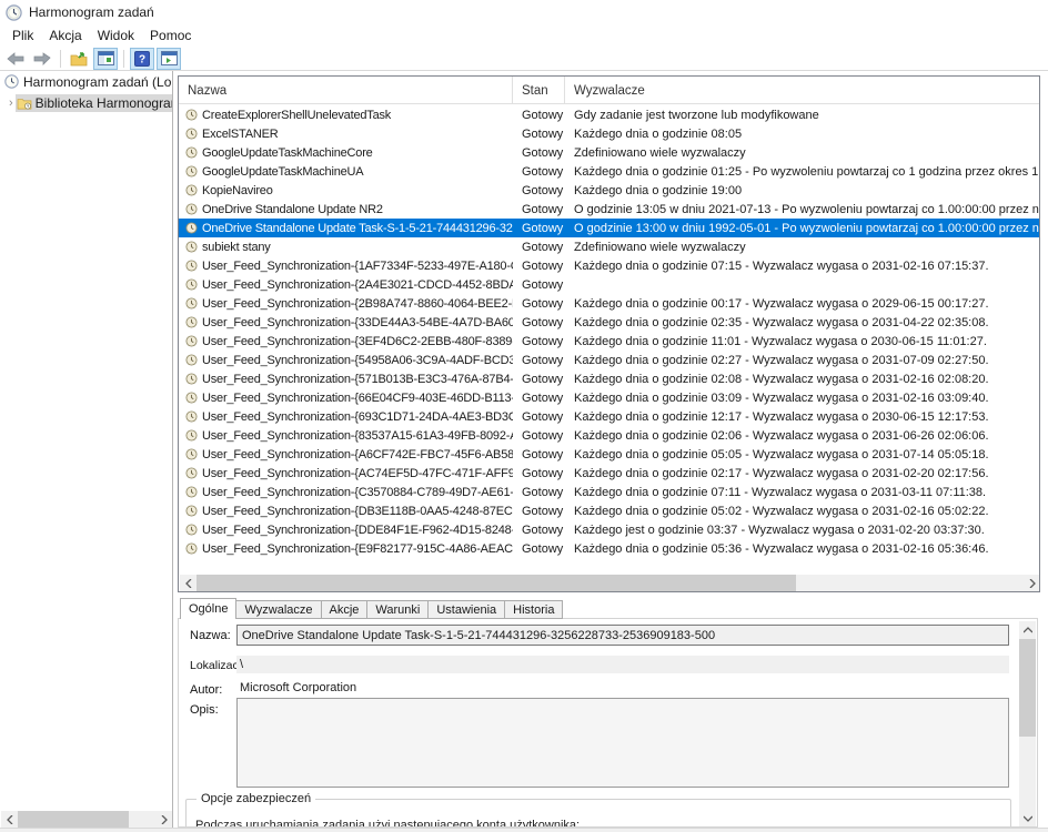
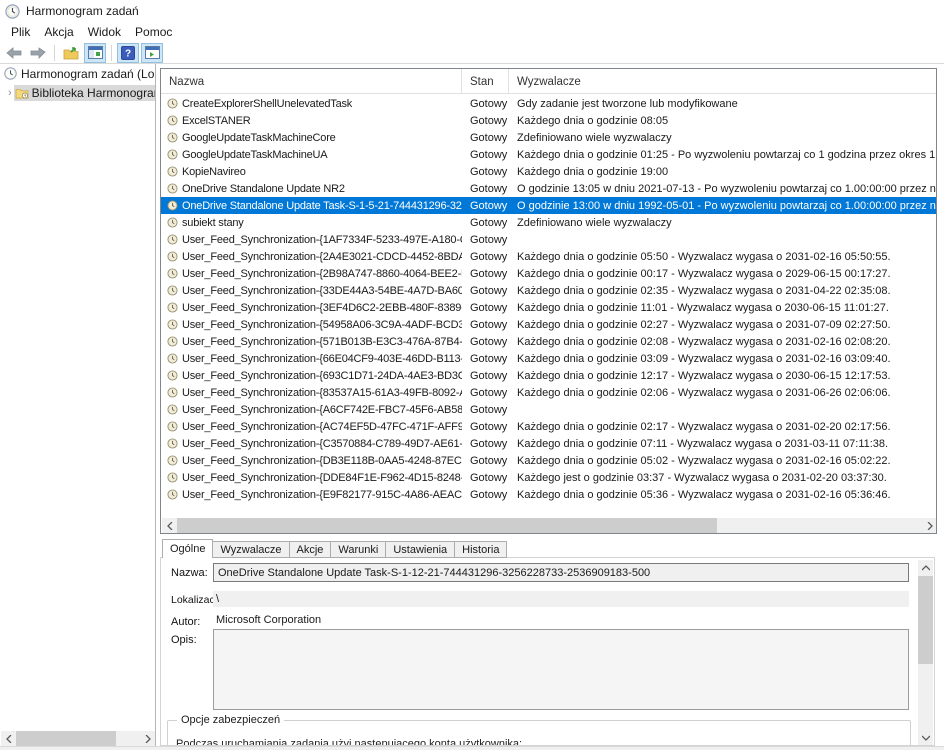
  Harmonogram zadań
  Plik
  Akcja
  Widok
  Pomoc
  ?
  Harmonogram zadań (Lo
  ›
  Biblioteka Harmonogra
  Nazwa
  Stan
  Wyzwalacze
  CreateExplorerShellUnelevatedTask
  Gotowy
  Gdy zadanie jest tworzone lub modyfikowane
  ExcelSTANER
  Gotowy
  Każdego dnia o godzinie 08:05
  GoogleUpdateTaskMachineCore
  Gotowy
  Zdefiniowano wiele wyzwalaczy
  GoogleUpdateTaskMachineUA
  Gotowy
  Każdego dnia o godzinie 01:25 - Po wyzwoleniu powtarzaj co 1 godzina przez okres 1
  KopieNavireo
  Gotowy
  Każdego dnia o godzinie 19:00
  OneDrive Standalone Update NR2
  Gotowy
  O godzinie 13:05 w dniu 2021-07-13 - Po wyzwoleniu powtarzaj co 1.00:00:00 przez n
  OneDrive Standalone Update Task-S-1-5-21-744431296-32
  Gotowy
  O godzinie 13:00 w dniu 1992-05-01 - Po wyzwoleniu powtarzaj co 1.00:00:00 przez n
  subiekt stany
  Gotowy
  Zdefiniowano wiele wyzwalaczy
  User_Feed_Synchronization-{1AF7334F-5233-497E-A180-
  Gotowy
- Każdego dnia o godzinie 07:15 - Wyzwalacz wygasa o 2031-02-16 07:15:37.
  User_Feed_Synchronization-{2A4E3021-CDCD-4452-8BDA
  Gotowy
+ Każdego dnia o godzinie 05:50 - Wyzwalacz wygasa o 2031-02-16 05:50:55.
  User_Feed_Synchronization-{2B98A747-8860-4064-BEE2-
  Gotowy
  Każdego dnia o godzinie 00:17 - Wyzwalacz wygasa o 2029-06-15 00:17:27.
  User_Feed_Synchronization-{33DE44A3-54BE-4A7D-BA60
  Gotowy
  Każdego dnia o godzinie 02:35 - Wyzwalacz wygasa o 2031-04-22 02:35:08.
  User_Feed_Synchronization-{3EF4D6C2-2EBB-480F-8389
  Gotowy
  Każdego dnia o godzinie 11:01 - Wyzwalacz wygasa o 2030-06-15 11:01:27.
  User_Feed_Synchronization-{54958A06-3C9A-4ADF-BCD3
  Gotowy
  Każdego dnia o godzinie 02:27 - Wyzwalacz wygasa o 2031-07-09 02:27:50.
  User_Feed_Synchronization-{571B013B-E3C3-476A-87B4-
  Gotowy
  Każdego dnia o godzinie 02:08 - Wyzwalacz wygasa o 2031-02-16 02:08:20.
  User_Feed_Synchronization-{66E04CF9-403E-46DD-B113
  Gotowy
  Każdego dnia o godzinie 03:09 - Wyzwalacz wygasa o 2031-02-16 03:09:40.
  User_Feed_Synchronization-{693C1D71-24DA-4AE3-BD3C
  Gotowy
  Każdego dnia o godzinie 12:17 - Wyzwalacz wygasa o 2030-06-15 12:17:53.
  User_Feed_Synchronization-{83537A15-61A3-49FB-8092-
  Gotowy
  Każdego dnia o godzinie 02:06 - Wyzwalacz wygasa o 2031-06-26 02:06:06.
  User_Feed_Synchronization-{A6CF742E-FBC7-45F6-AB58
  Gotowy
- Każdego dnia o godzinie 05:05 - Wyzwalacz wygasa o 2031-07-14 05:05:18.
  User_Feed_Synchronization-{AC74EF5D-47FC-471F-AFF9
  Gotowy
  Każdego dnia o godzinie 02:17 - Wyzwalacz wygasa o 2031-02-20 02:17:56.
  User_Feed_Synchronization-{C3570884-C789-49D7-AE61-
  Gotowy
  Każdego dnia o godzinie 07:11 - Wyzwalacz wygasa o 2031-03-11 07:11:38.
  User_Feed_Synchronization-{DB3E118B-0AA5-4248-87EC
  Gotowy
  Każdego dnia o godzinie 05:02 - Wyzwalacz wygasa o 2031-02-16 05:02:22.
  User_Feed_Synchronization-{DDE84F1E-F962-4D15-8248
  Gotowy
  Każdego jest o godzinie 03:37 - Wyzwalacz wygasa o 2031-02-20 03:37:30.
  User_Feed_Synchronization-{E9F82177-915C-4A86-AEAC
  Gotowy
  Każdego dnia o godzinie 05:36 - Wyzwalacz wygasa o 2031-02-16 05:36:46.
  Ogólne
  Wyzwalacze
  Akcje
  Warunki
  Ustawienia
  Historia
  Nazwa:
- OneDrive Standalone Update Task-S-1-5-21-744431296-3256228733-2536909183-500
+ OneDrive Standalone Update Task-S-1-12-21-744431296-3256228733-2536909183-500
  \
  Autor:
  Microsoft Corporation
  Opis:
  Opcje zabezpieczeń
  Podczas uruchamiania zadania użyj następującego konta użytkownika:
